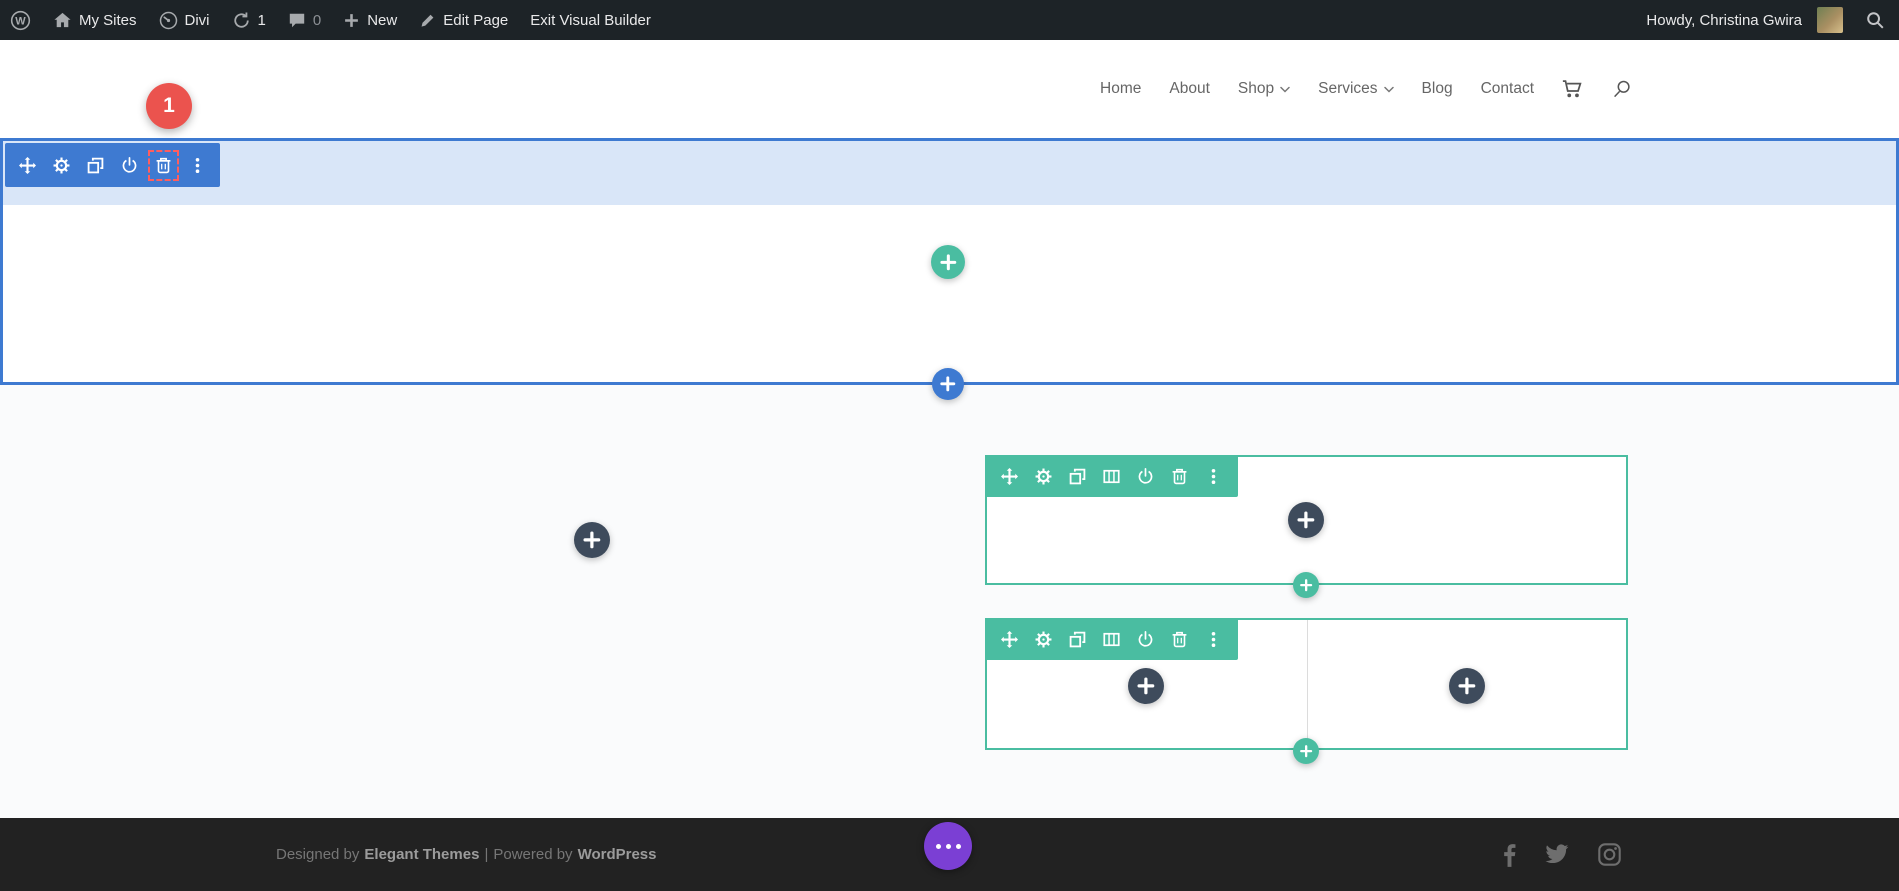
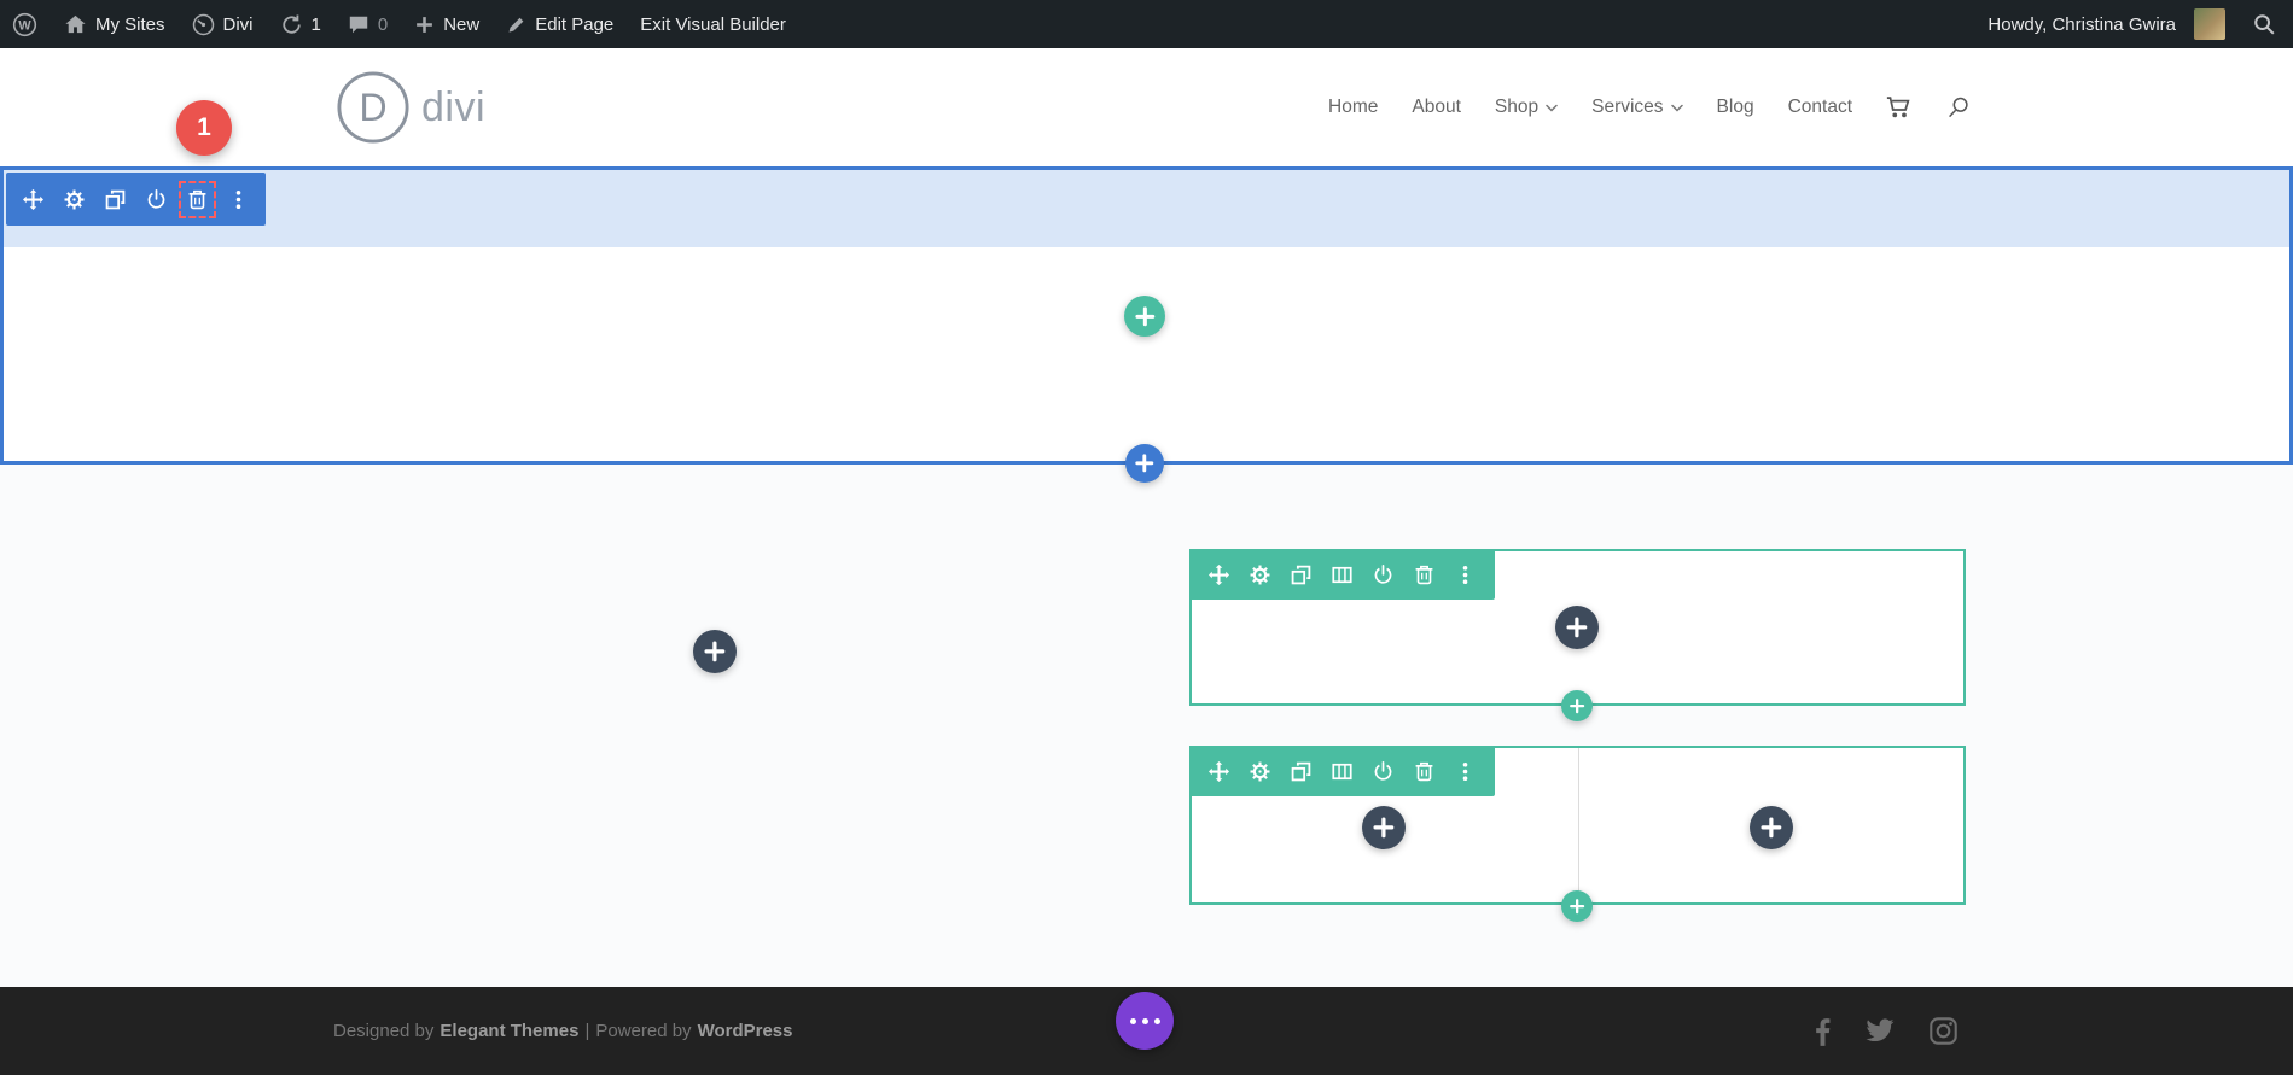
  W
  My Sites
  Divi
  1
  0
  New
  Edit Page
  Exit Visual Builder
  Howdy, Christina Gwira
+ D
+ divi
  Home
  About
  Shop
  Services
  Blog
  Contact
  1
  Designed by
  Elegant Themes
  |
  Powered by
  WordPress
